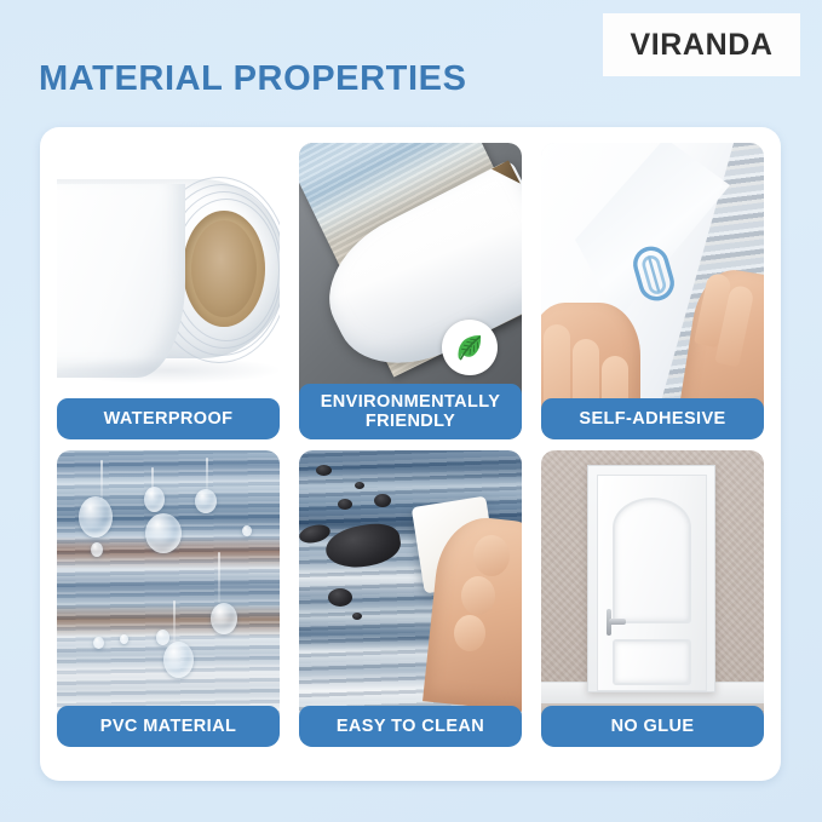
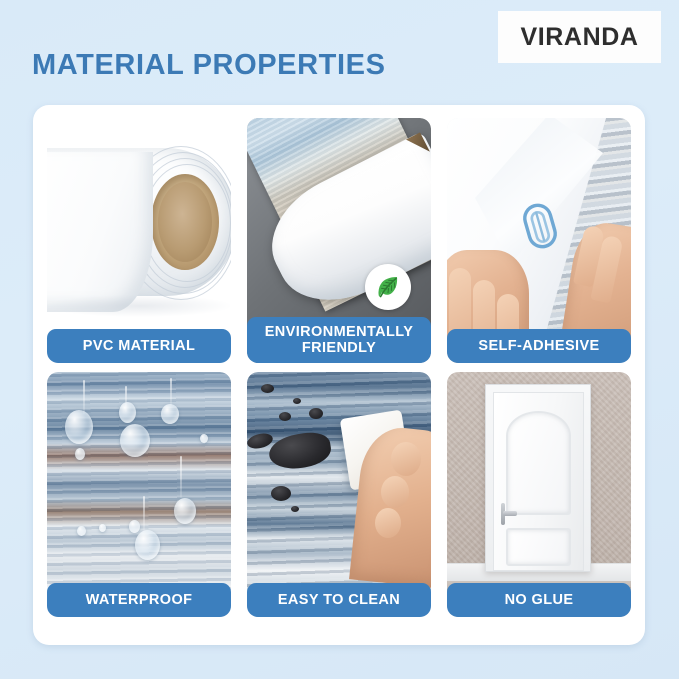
  VIRANDA
  MATERIAL PROPERTIES
- WATERPROOF
+ PVC MATERIAL
  ENVIRONMENTALLY FRIENDLY
  SELF-ADHESIVE
- PVC MATERIAL
+ WATERPROOF
  EASY TO CLEAN
  NO GLUE
